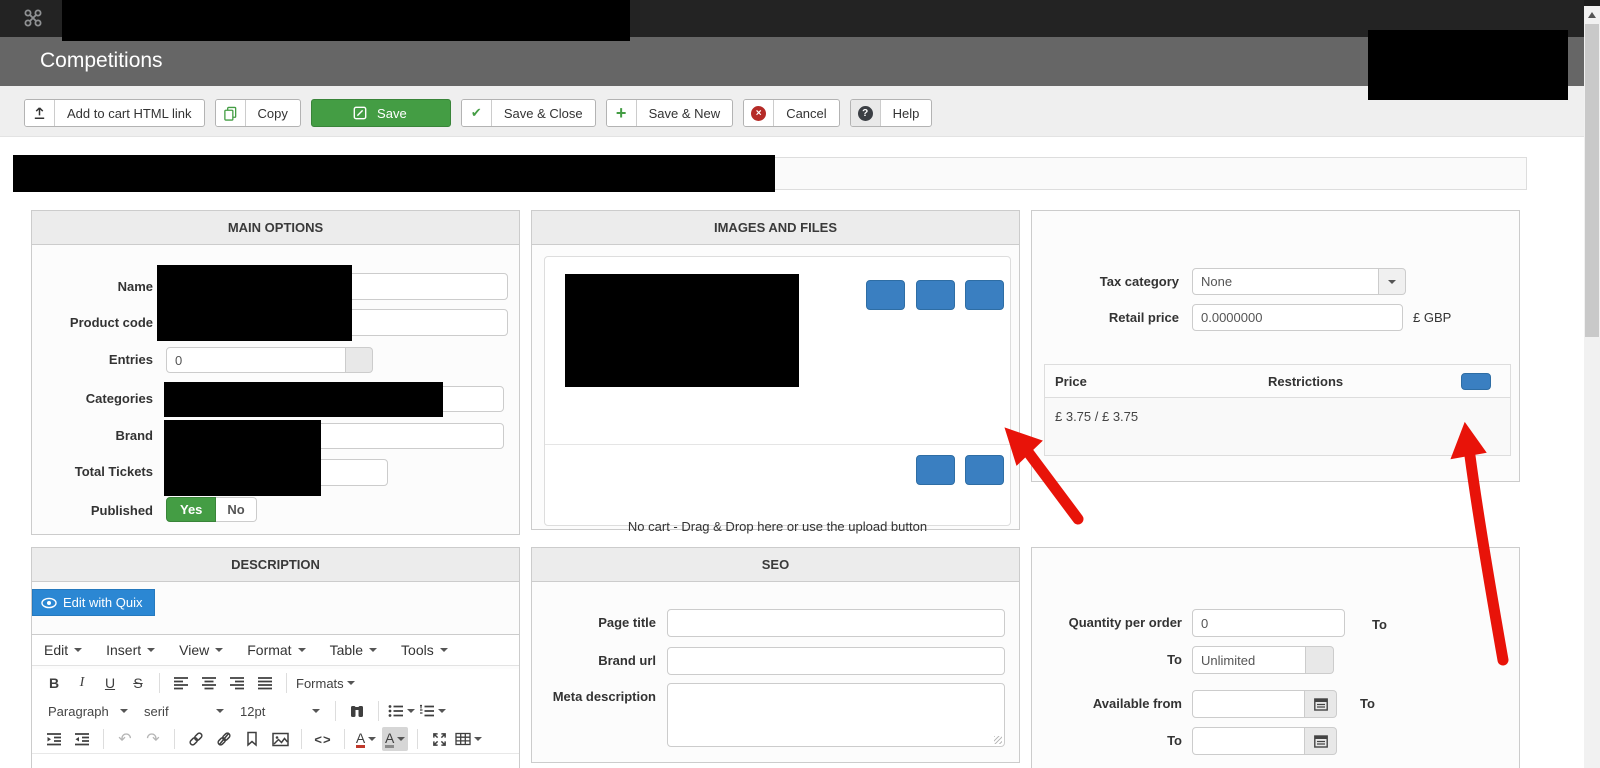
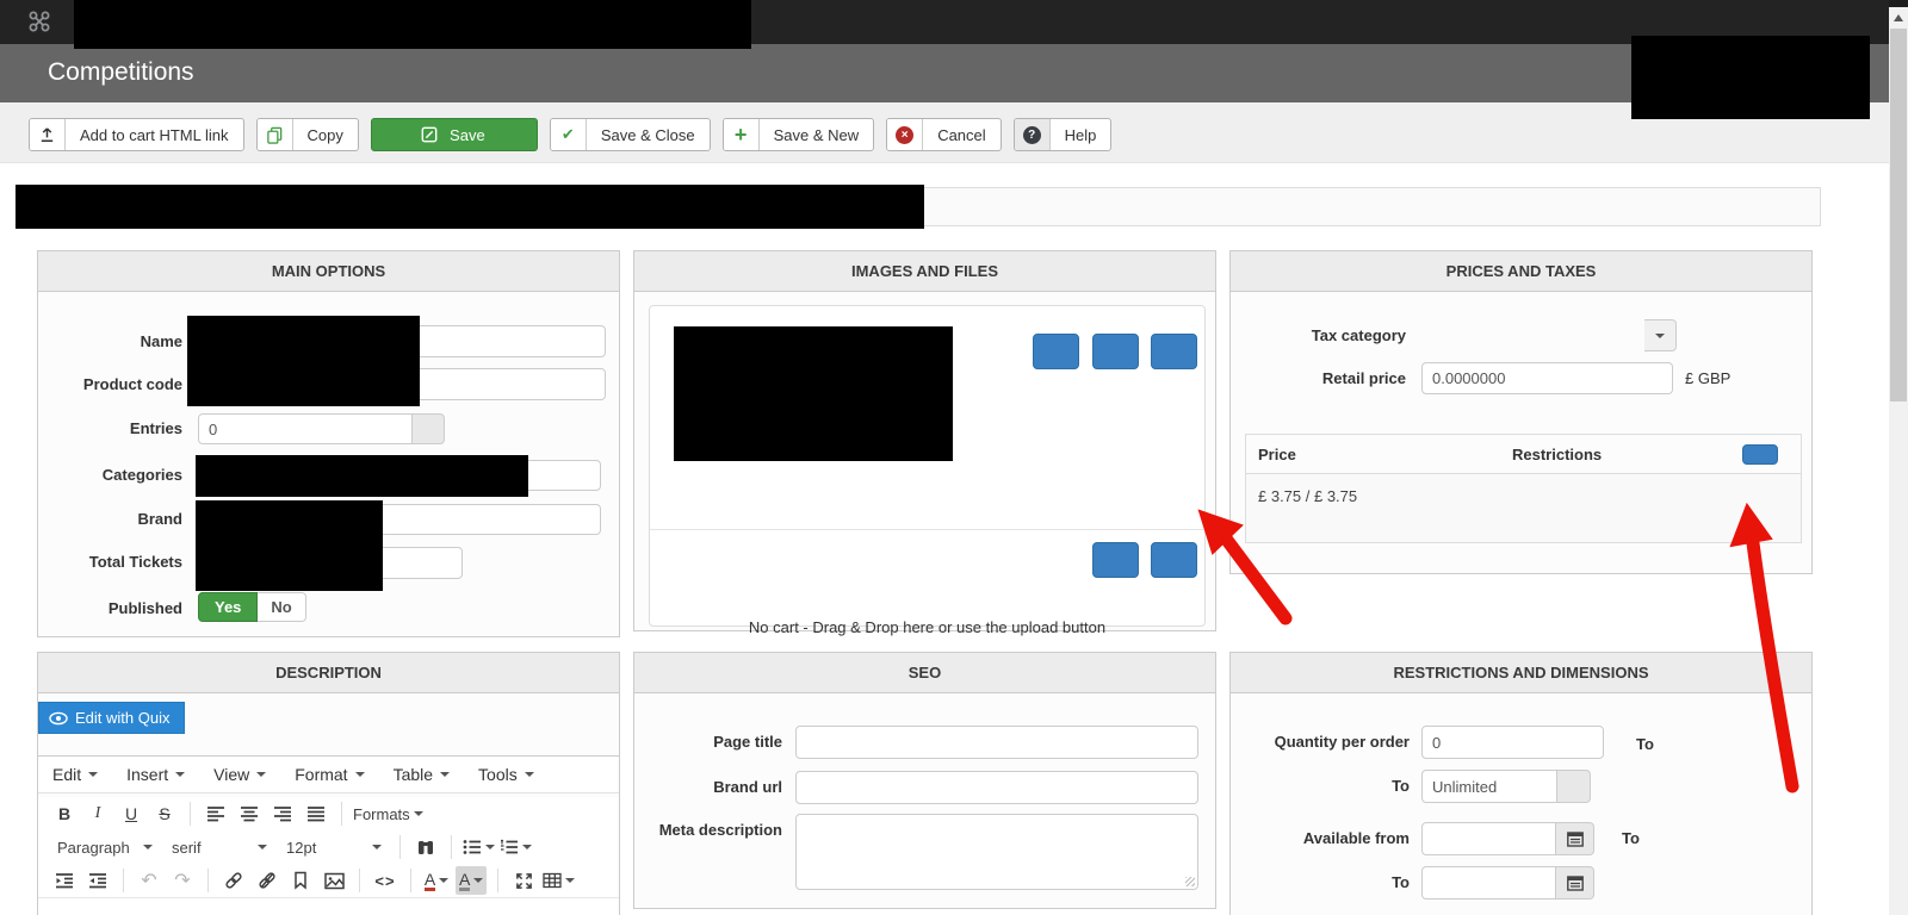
  Competitions
  Add to cart HTML link
  Copy
  Save
  ✔
  Save & Close
  +
  Save & New
  ×
  Cancel
  ?
  Help
  MAIN OPTIONS
  Name
  Product code
  Entries
  0
  Categories
  Brand
  Total Tickets
  Published
  Yes
  No
  IMAGES AND FILES
  No cart - Drag & Drop here or use the upload button
+ PRICES AND TAXES
  Tax category
- None
  Retail price
  0.0000000
  £ GBP
  Price
  Restrictions
  £ 3.75 / £ 3.75
  DESCRIPTION
  Edit with Quix
  Edit
  Insert
  View
  Format
  Table
  Tools
  B
  I
  U
  S
  Formats
  Paragraph
  serif
  12pt
  ↶
  ↷
  <>
  A
  A
  SEO
  Page title
  Brand url
  Meta description
+ RESTRICTIONS AND DIMENSIONS
  Quantity per order
  0
  To
  To
  Unlimited
  Available from
  To
  To
